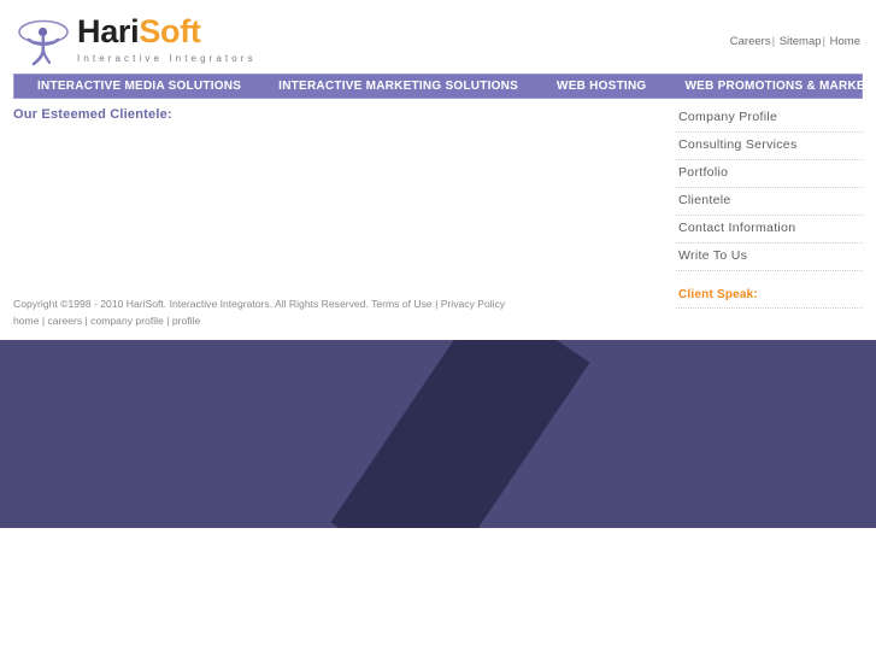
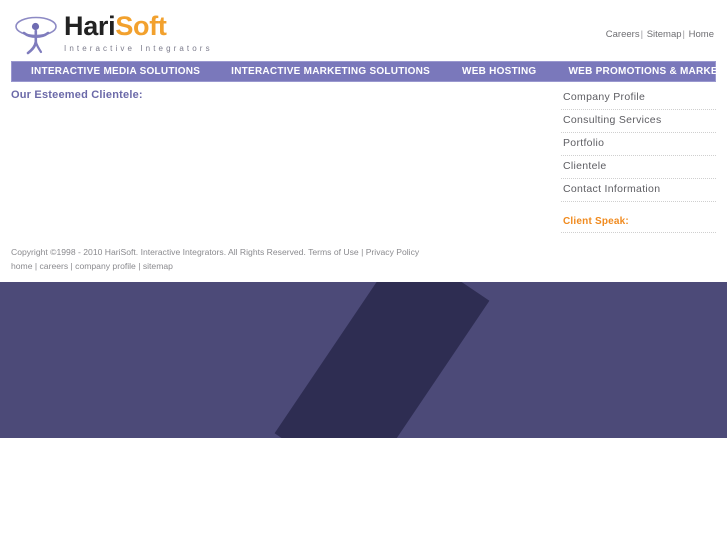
  HariSoft
  Interactive Integrators
  Careers| Sitemap| Home
  INTERACTIVE MEDIA SOLUTIONS
  INTERACTIVE MARKETING SOLUTIONS
  WEB HOSTING
  WEB PROMOTIONS & MARKETI
  Our Esteemed Clientele:
  Company Profile
  Consulting Services
  Portfolio
  Clientele
  Contact Information
- Write To Us
  Client Speak:
  Copyright ©1998 - 2010 HariSoft. Interactive Integrators. All Rights Reserved. Terms of Use | Privacy Policy
- home | careers | company profile | profile
+ home | careers | company profile | sitemap
